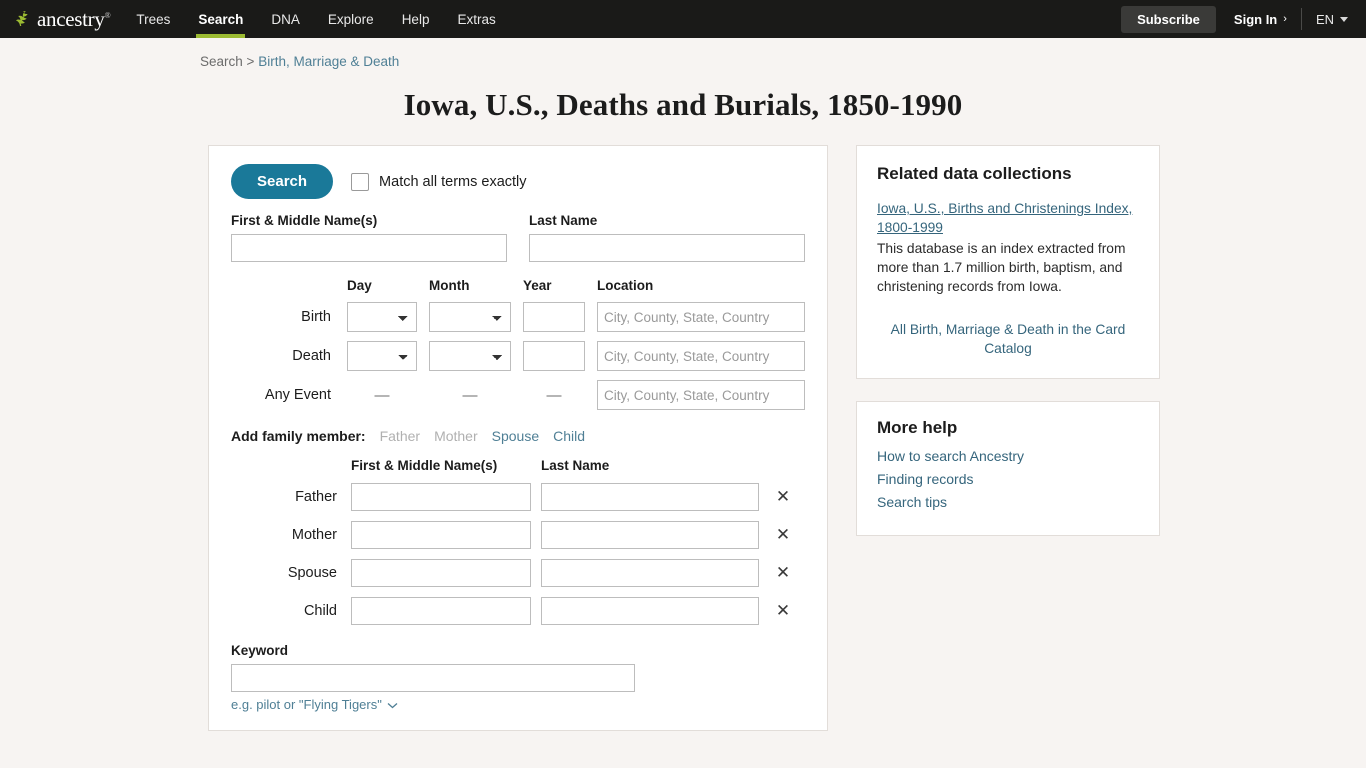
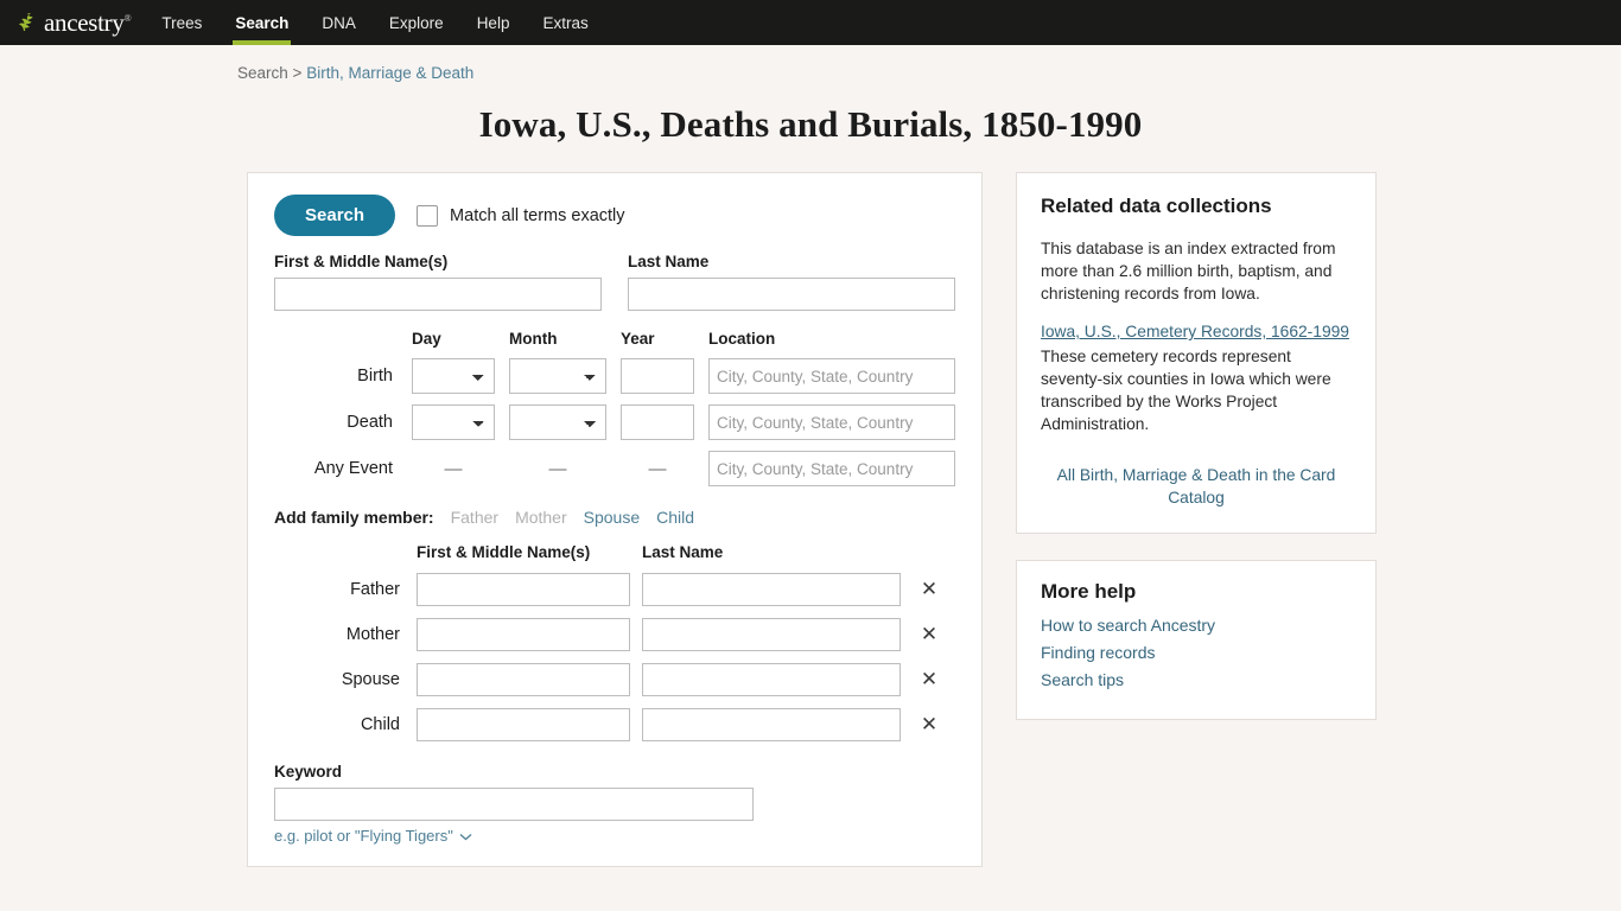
  ancestry®
  Trees
  Search
  DNA
  Explore
  Help
  Extras
- Subscribe
- Sign In
- ›
- EN
  Search > Birth, Marriage & Death
  Iowa, U.S., Deaths and Burials, 1850-1990
  Search
  Match all terms exactly
  First & Middle Name(s)
  Last Name
  Day
  Month
  Year
  Location
  Birth
  City, County, State, Country
  Death
  City, County, State, Country
  Any Event
  —
  —
  —
  City, County, State, Country
  Add family member:
  Father
  Mother
  Spouse
  Child
  First & Middle Name(s)
  Last Name
  Father
  ✕
  Mother
  ✕
  Spouse
  ✕
  Child
  ✕
  Keyword
  e.g. pilot or "Flying Tigers"
  Related data collections
- Iowa, U.S., Births and Christenings Index, 1800-1999
- This database is an index extracted from more than 1.7 million birth, baptism, and christening records from Iowa.
+ This database is an index extracted from more than 2.6 million birth, baptism, and christening records from Iowa.
+ Iowa, U.S., Cemetery Records, 1662-1999
+ These cemetery records represent seventy-six counties in Iowa which were transcribed by the Works Project Administration.
  All Birth, Marriage & Death in the Card Catalog
  More help
  How to search Ancestry
  Finding records
  Search tips
